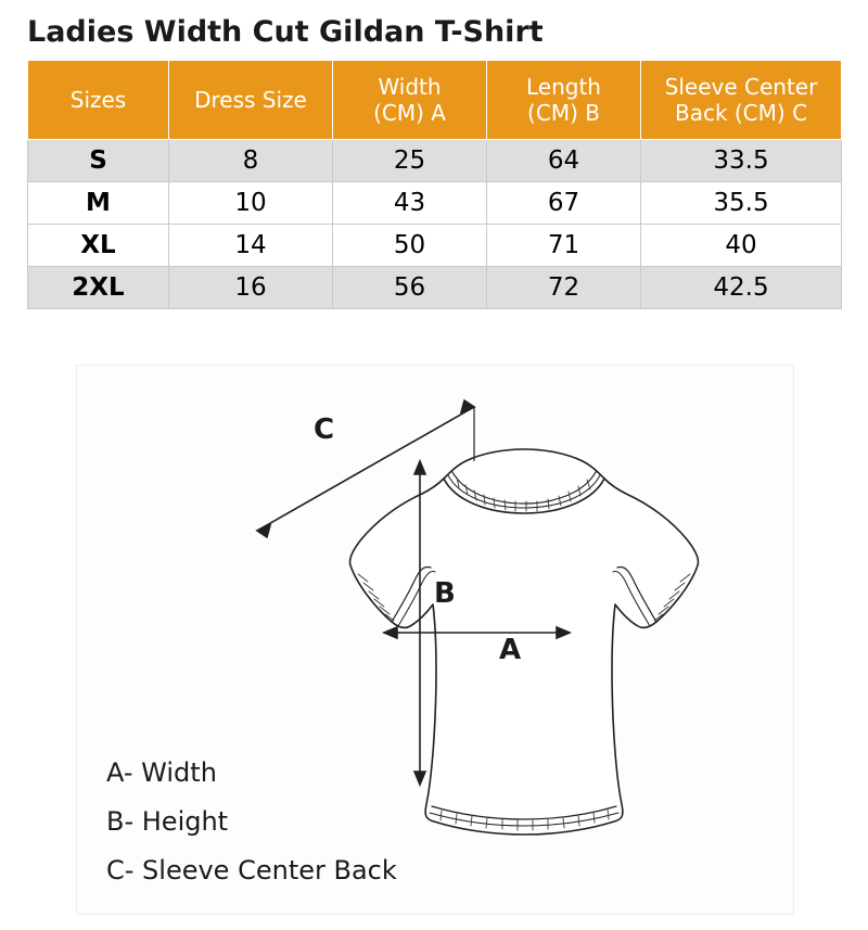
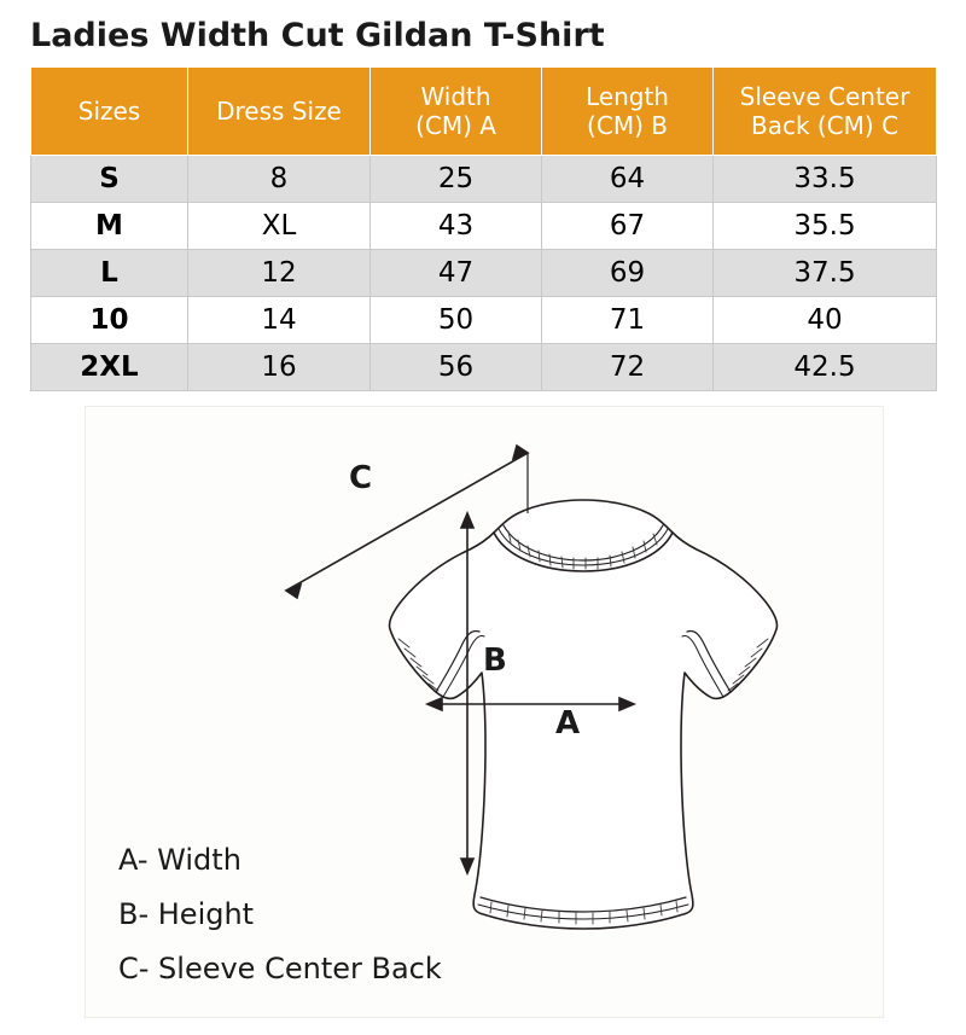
  Ladies Width Cut Gildan T-Shirt
  Sizes	Dress Size	Width (CM) A	Length (CM) B	Sleeve Center Back (CM) C
  S	8	25	64	33.5
- M	10	43	67	35.5
+ M	XL	43	67	35.5
+ L	12	47	69	37.5
- XL	14	50	71	40
+ 10	14	50	71	40
  2XL	16	56	72	42.5
  C
  B
  A
  A- Width
  B- Height
  C- Sleeve Center Back
